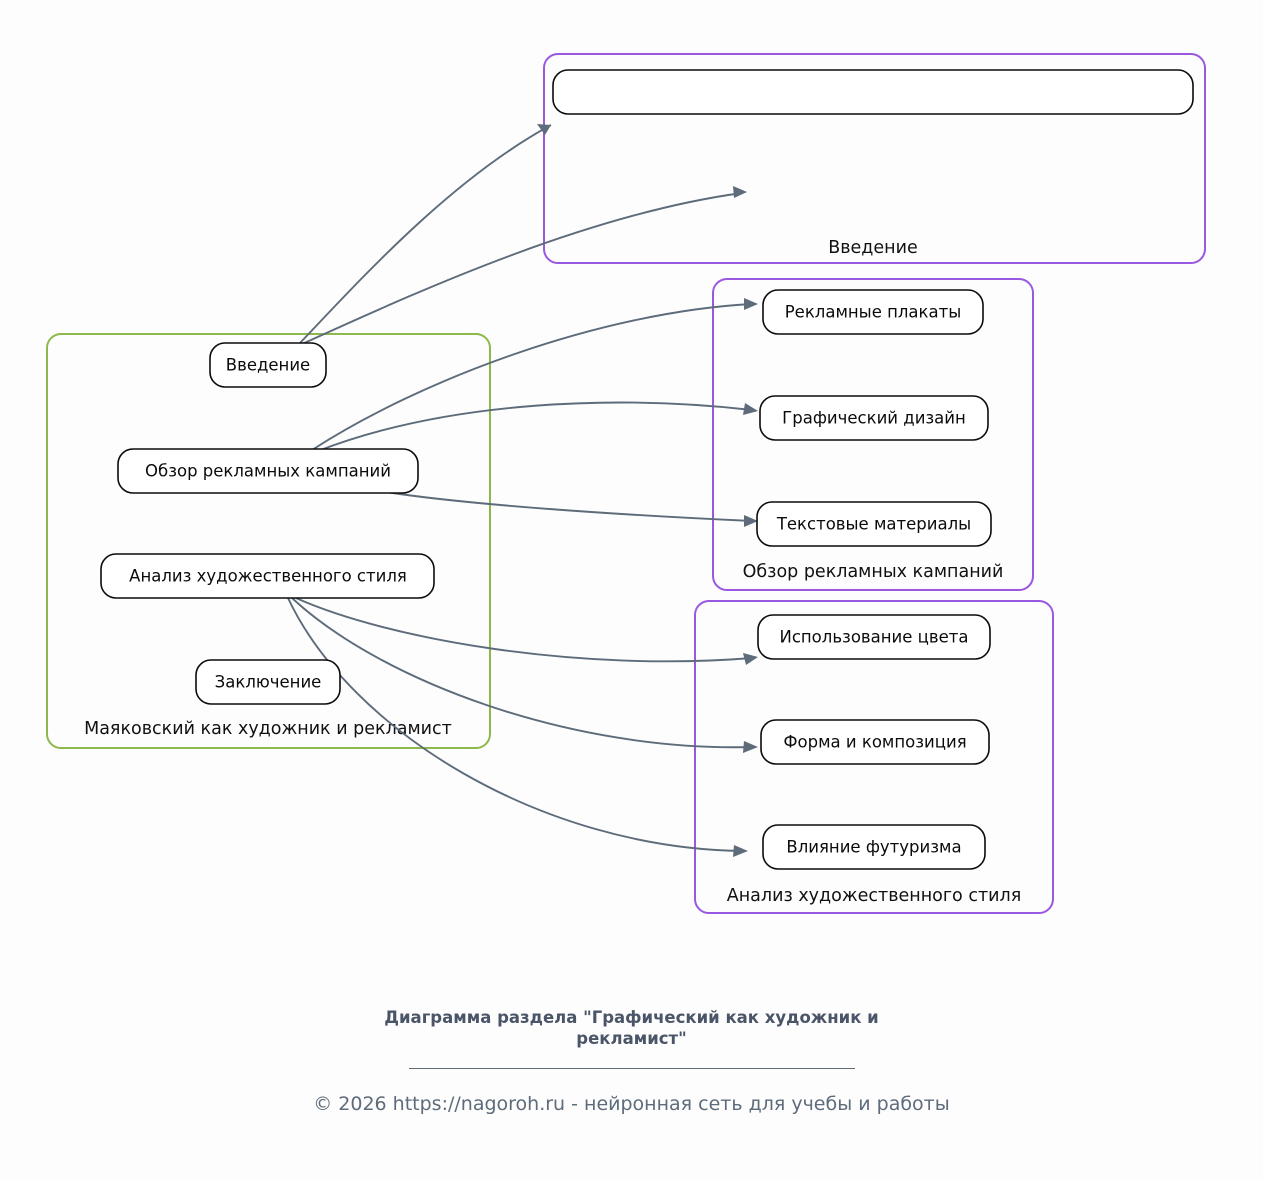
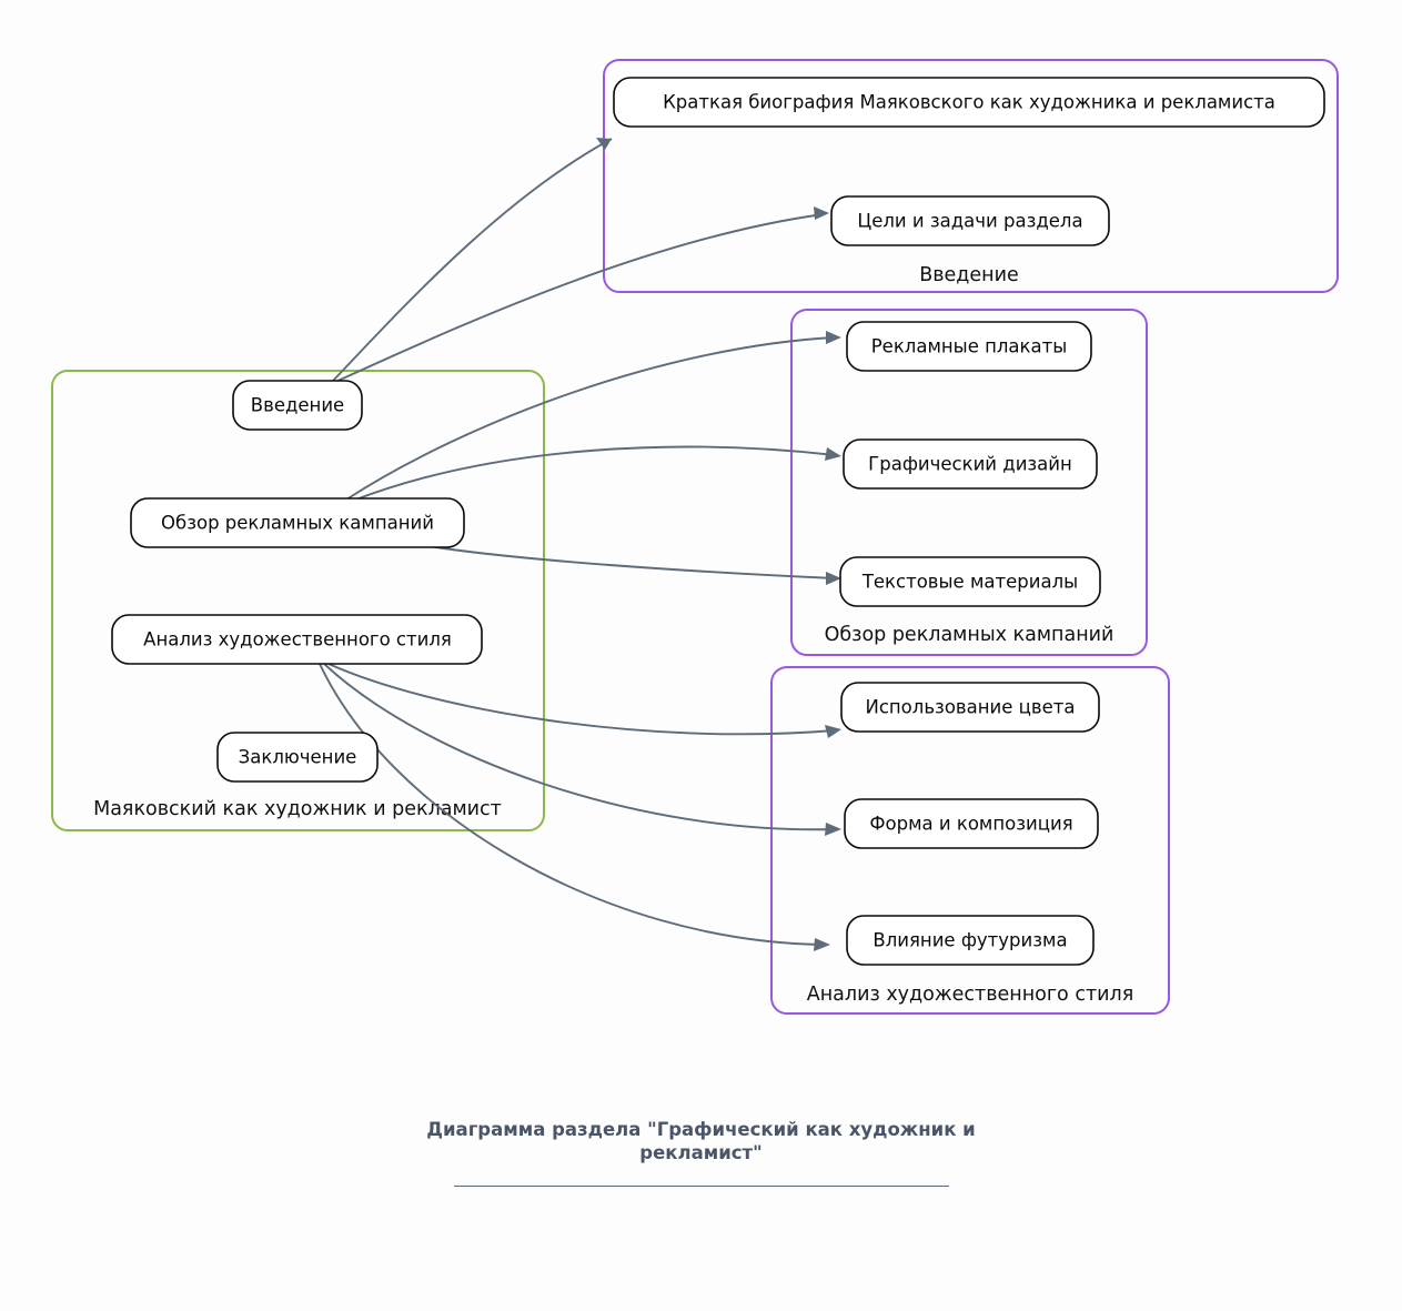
  Введение
  Обзор рекламных кампаний
  Анализ художественного стиля
  Маяковский как художник и рекламист
  Введение
  Обзор рекламных кампаний
  Анализ художественного стиля
  Заключение
+ Краткая биография Маяковского как художника и рекламиста
+ Цели и задачи раздела
  Рекламные плакаты
  Графический дизайн
  Текстовые материалы
  Использование цвета
  Форма и композиция
  Влияние футуризма
  Диаграмма раздела "Графический как художник и рекламист"
- © 2026 https://nagoroh.ru - нейронная сеть для учебы и работы
